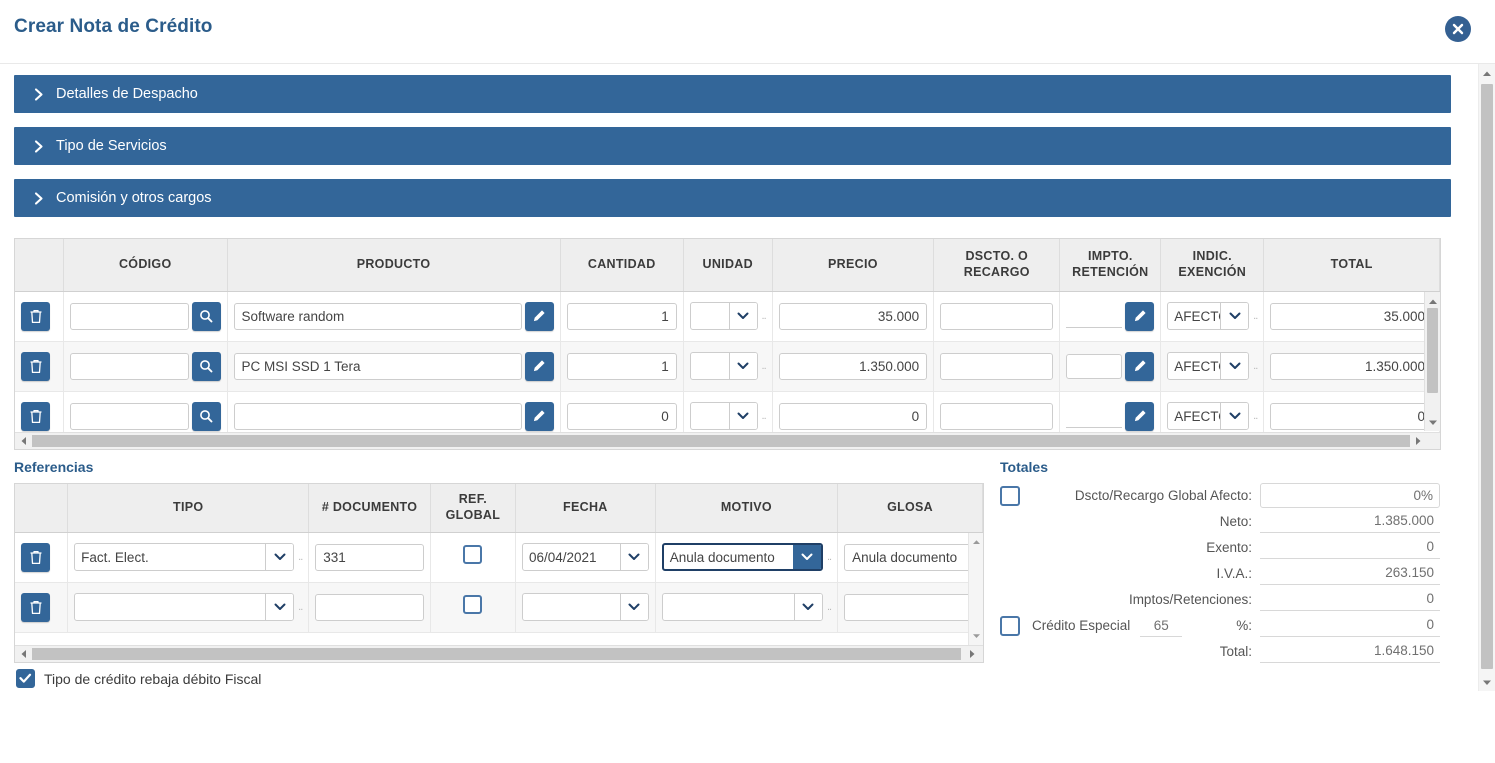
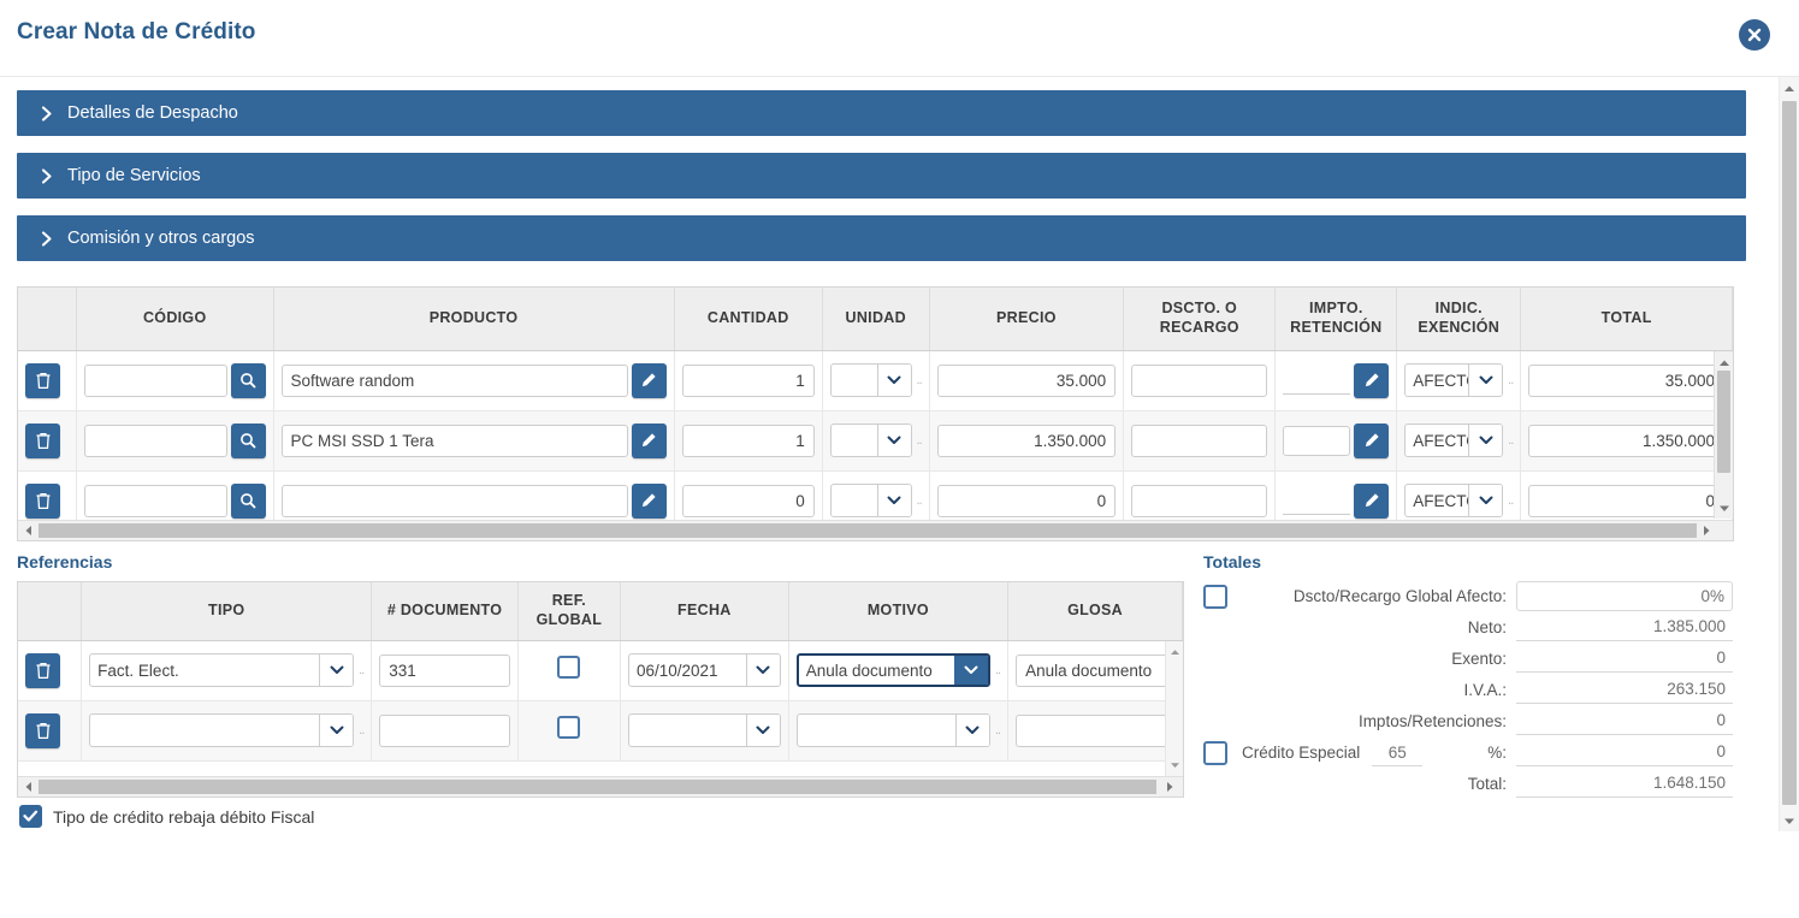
  Crear Nota de Crédito
  Detalles de Despacho
  Tipo de Servicios
  Comisión y otros cargos
  	CÓDIGO	PRODUCTO	CANTIDAD	UNIDAD	PRECIO	DSCTO. ORECARGO	IMPTO.RETENCIÓN	INDIC.EXENCIÓN	TOTAL
  		Software random	1	..	35.000			AFECT ..	35.000
  		PC MSI SSD 1 Tera	1	..	1.350.000			AFECT ..	1.350.000
  			0	..	0			AFECT ..	0
  Referencias
  	TIPO	# DOCUMENTO	REF.GLOBAL	FECHA	MOTIVO	GLOSA
- 	Fact. Elect. ..	331		06/04/2021	Anula documento ..	Anula documento
+ 	Fact. Elect. ..	331		06/10/2021	Anula documento ..	Anula documento
  	..				..
  Totales
  Dscto/Recargo Global Afecto:
  0%
  Neto:
  1.385.000
  Exento:
  0
  I.V.A.:
  263.150
  Imptos/Retenciones:
  0
  Crédito Especial
  65
  %:
  0
  Total:
  1.648.150
  Tipo de crédito rebaja débito Fiscal
